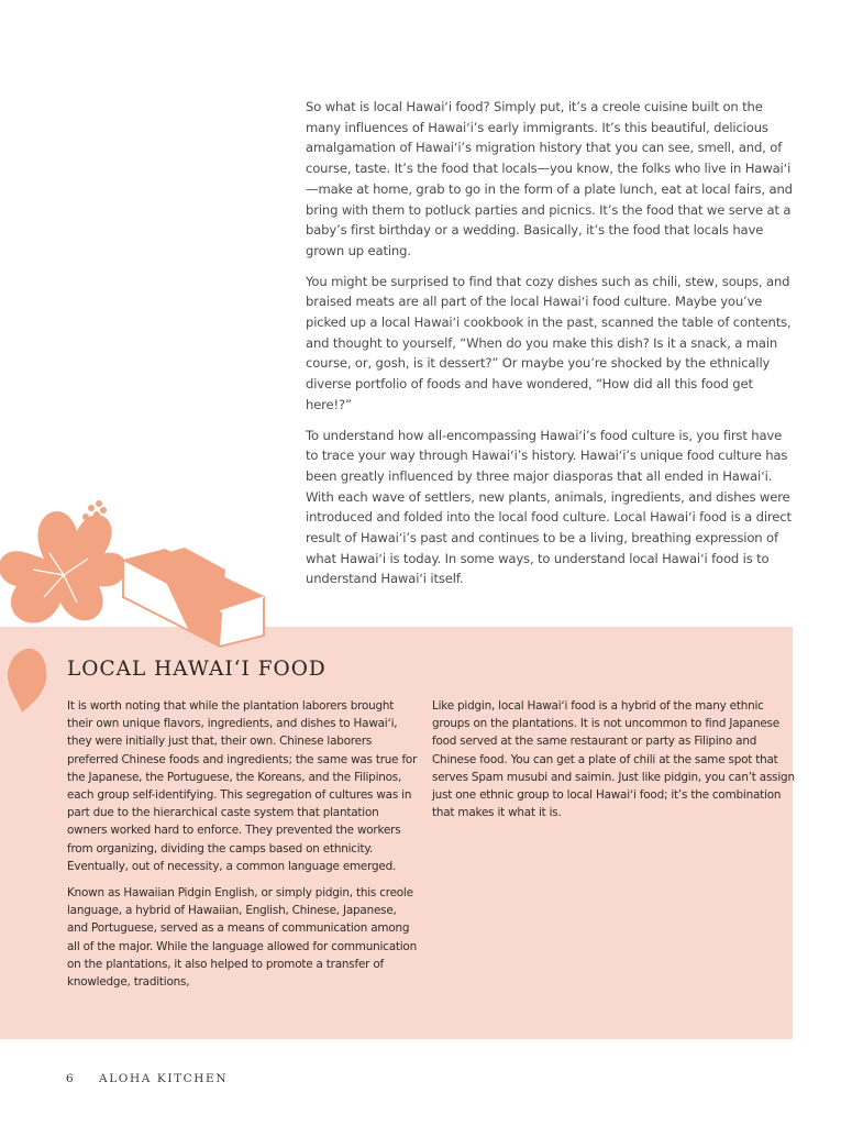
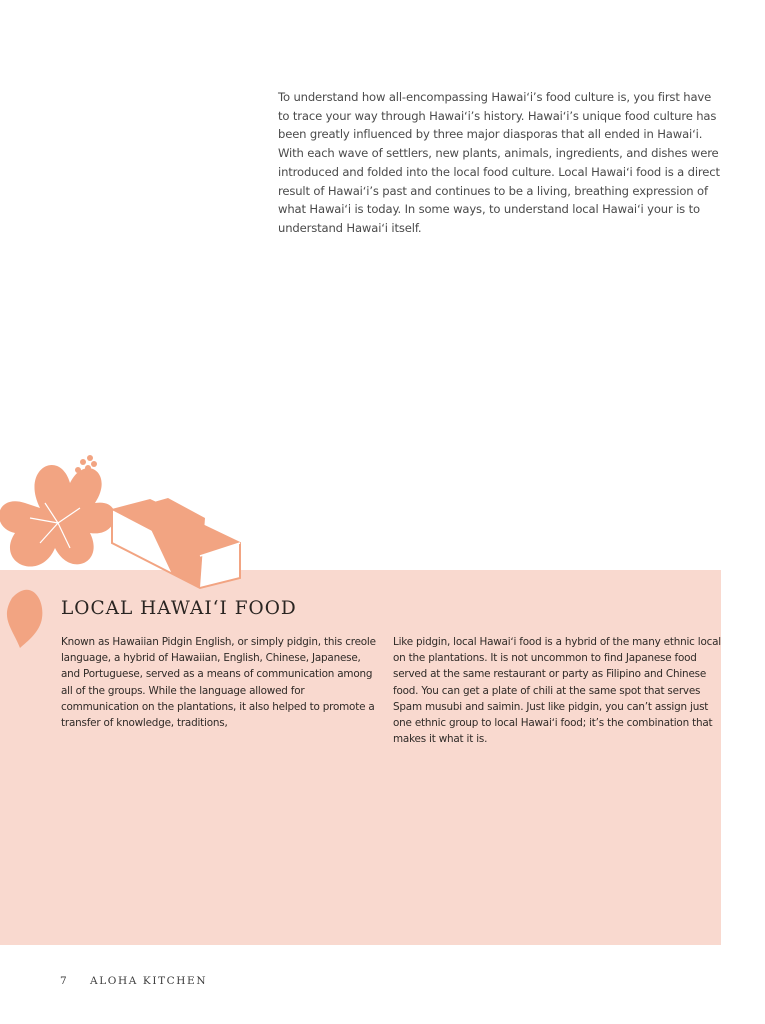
- So what is local Hawaiʻi food? Simply put, it’s a creole cuisine built on the many influences of Hawaiʻi’s early immigrants. It’s this beautiful, delicious amalgamation of Hawaiʻi’s migration history that you can see, smell, and, of course, taste. It’s the food that locals—you know, the folks who live in Hawaiʻi—make at home, grab to go in the form of a plate lunch, eat at local fairs, and bring with them to potluck parties and picnics. It’s the food that we serve at a baby’s first birthday or a wedding. Basically, it’s the food that locals have grown up eating.
- You might be surprised to find that cozy dishes such as chili, stew, soups, and braised meats are all part of the local Hawaiʻi food culture. Maybe you’ve picked up a local Hawaiʻi cookbook in the past, scanned the table of contents, and thought to yourself, “When do you make this dish? Is it a snack, a main course, or, gosh, is it dessert?” Or maybe you’re shocked by the ethnically diverse portfolio of foods and have wondered, “How did all this food get here!?”
- To understand how all-encompassing Hawaiʻi’s food culture is, you first have to trace your way through Hawaiʻi’s history. Hawaiʻi’s unique food culture has been greatly influenced by three major diasporas that all ended in Hawaiʻi. With each wave of settlers, new plants, animals, ingredients, and dishes were introduced and folded into the local food culture. Local Hawaiʻi food is a direct result of Hawaiʻi’s past and continues to be a living, breathing expression of what Hawaiʻi is today. In some ways, to understand local Hawaiʻi food is to understand Hawaiʻi itself.
+ To understand how all-encompassing Hawaiʻi’s food culture is, you first have to trace your way through Hawaiʻi’s history. Hawaiʻi’s unique food culture has been greatly influenced by three major diasporas that all ended in Hawaiʻi. With each wave of settlers, new plants, animals, ingredients, and dishes were introduced and folded into the local food culture. Local Hawaiʻi food is a direct result of Hawaiʻi’s past and continues to be a living, breathing expression of what Hawaiʻi is today. In some ways, to understand local Hawaiʻi your is to understand Hawaiʻi itself.
  LOCAL HAWAIʻI FOOD
- It is worth noting that while the plantation laborers brought their own unique flavors, ingredients, and dishes to Hawaiʻi, they were initially just that, their own. Chinese laborers preferred Chinese foods and ingredients; the same was true for the Japanese, the Portuguese, the Koreans, and the Filipinos, each group self-identifying. This segregation of cultures was in part due to the hierarchical caste system that plantation owners worked hard to enforce. They prevented the workers from organizing, dividing the camps based on ethnicity. Eventually, out of necessity, a common language emerged.
- Known as Hawaiian Pidgin English, or simply pidgin, this creole language, a hybrid of Hawaiian, English, Chinese, Japanese, and Portuguese, served as a means of communication among all of the major. While the language allowed for communication on the plantations, it also helped to promote a transfer of knowledge, traditions,
+ Known as Hawaiian Pidgin English, or simply pidgin, this creole language, a hybrid of Hawaiian, English, Chinese, Japanese, and Portuguese, served as a means of communication among all of the groups. While the language allowed for communication on the plantations, it also helped to promote a transfer of knowledge, traditions,
- Like pidgin, local Hawaiʻi food is a hybrid of the many ethnic groups on the plantations. It is not uncommon to find Japanese food served at the same restaurant or party as Filipino and Chinese food. You can get a plate of chili at the same spot that serves Spam musubi and saimin. Just like pidgin, you can’t assign just one ethnic group to local Hawaiʻi food; it’s the combination that makes it what it is.
+ Like pidgin, local Hawaiʻi food is a hybrid of the many ethnic local on the plantations. It is not uncommon to find Japanese food served at the same restaurant or party as Filipino and Chinese food. You can get a plate of chili at the same spot that serves Spam musubi and saimin. Just like pidgin, you can’t assign just one ethnic group to local Hawaiʻi food; it’s the combination that makes it what it is.
- 6 ALOHA KITCHEN
+ 7 ALOHA KITCHEN
